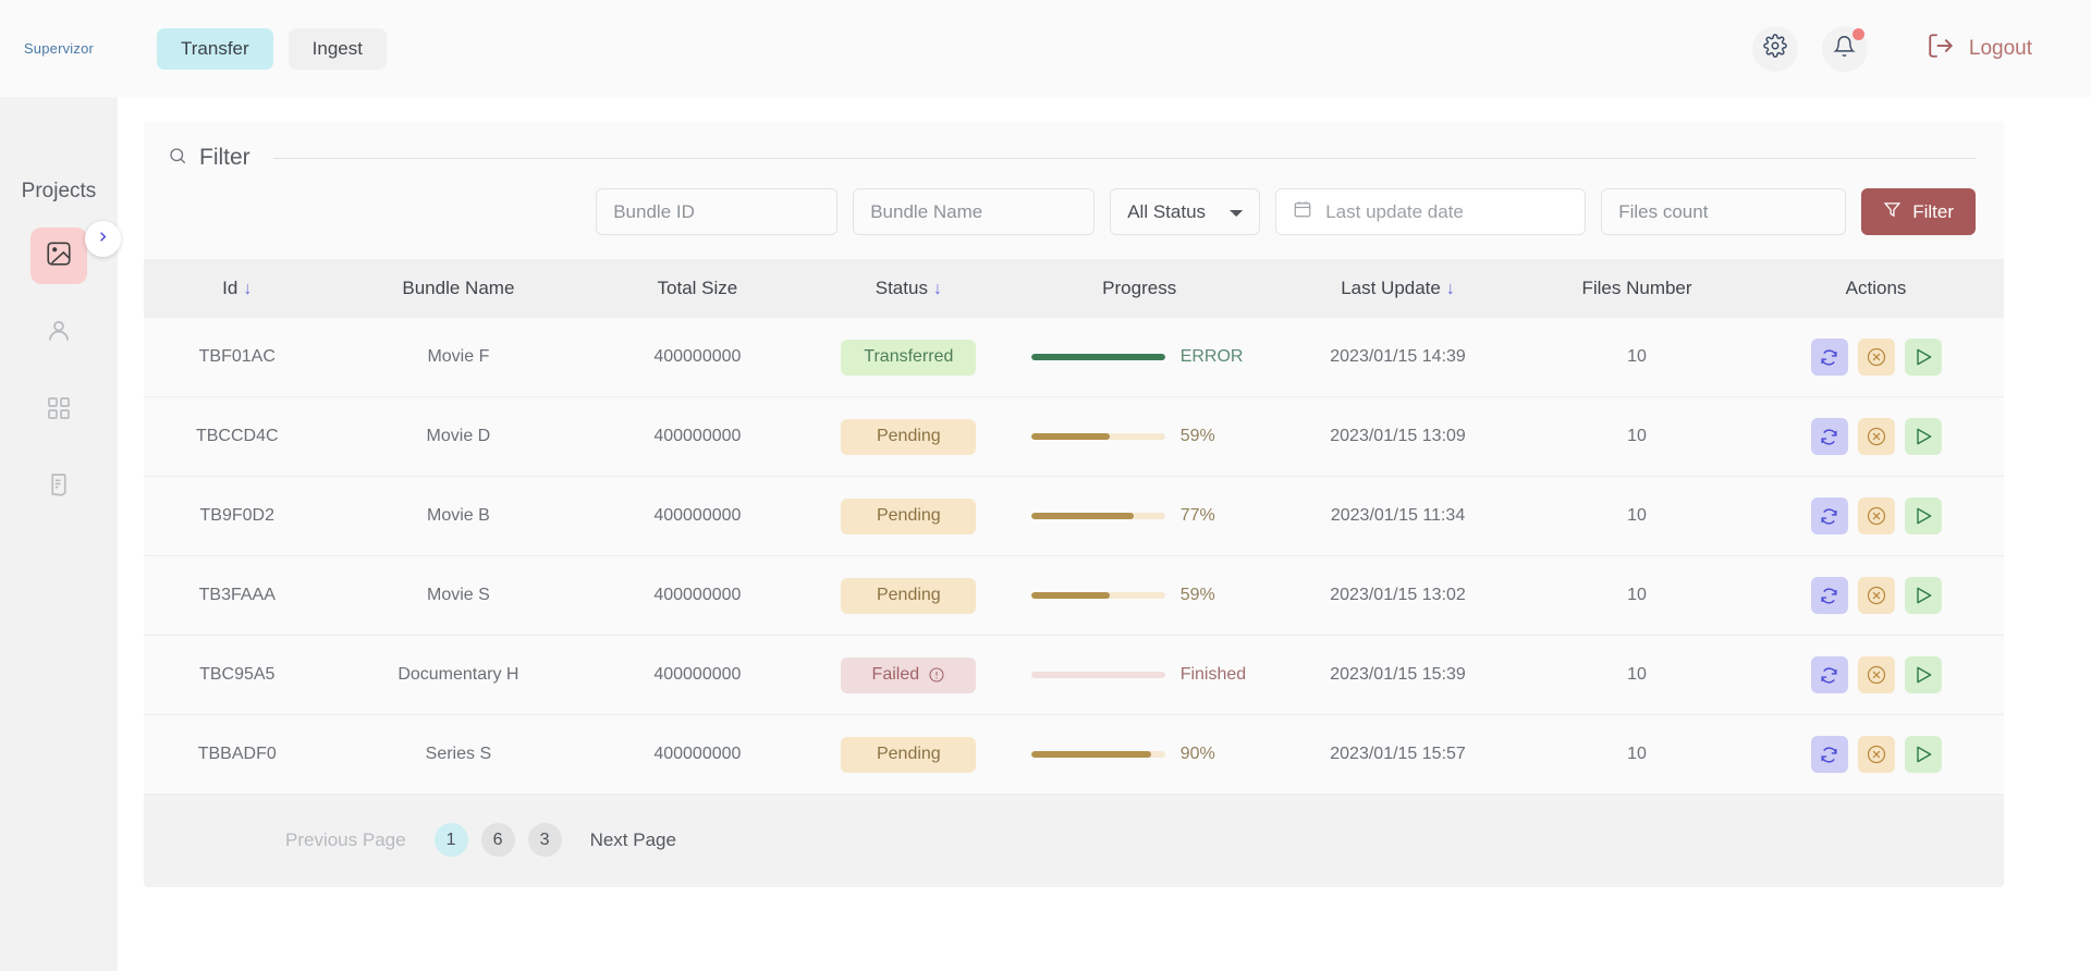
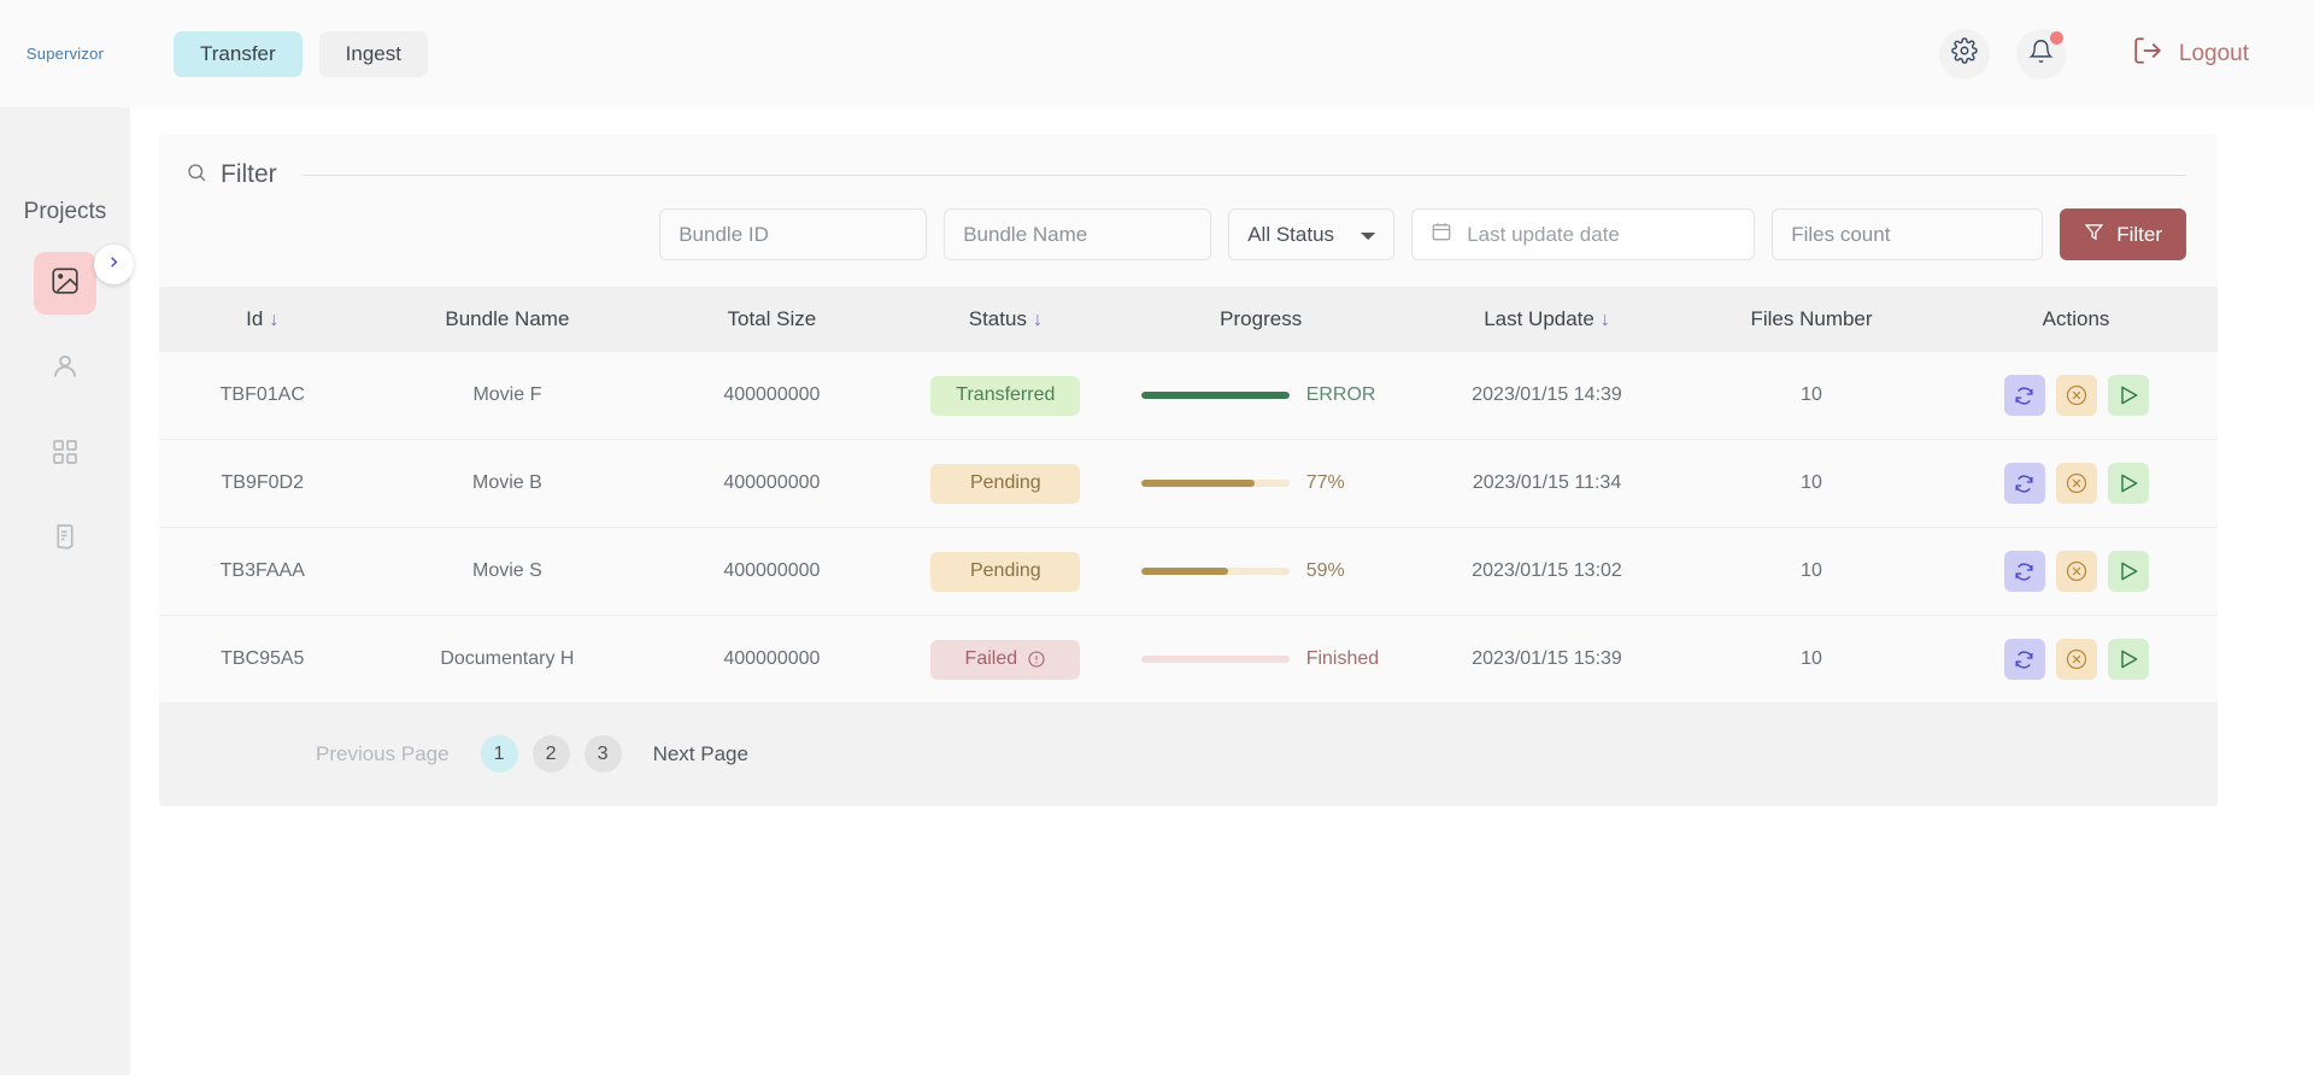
  Supervizor
  Transfer
  Ingest
  Logout
  Projects
  Filter
  Bundle ID
  Bundle Name
  All Status
  Last update date
  Files count
  Filter
  Id ↓	Bundle Name	Total Size	Status ↓	Progress	Last Update ↓	Files Number	Actions
  TBF01AC	Movie F	400000000	Transferred	ERROR	2023/01/15 14:39	10
- TBCCD4C	Movie D	400000000	Pending	59%	2023/01/15 13:09	10
  TB9F0D2	Movie B	400000000	Pending	77%	2023/01/15 11:34	10
  TB3FAAA	Movie S	400000000	Pending	59%	2023/01/15 13:02	10
  TBC95A5	Documentary H	400000000	Failed	Finished	2023/01/15 15:39	10
- TBBADF0	Series S	400000000	Pending	90%	2023/01/15 15:57	10
  Previous Page
  1
- 6
+ 2
  3
  Next Page
